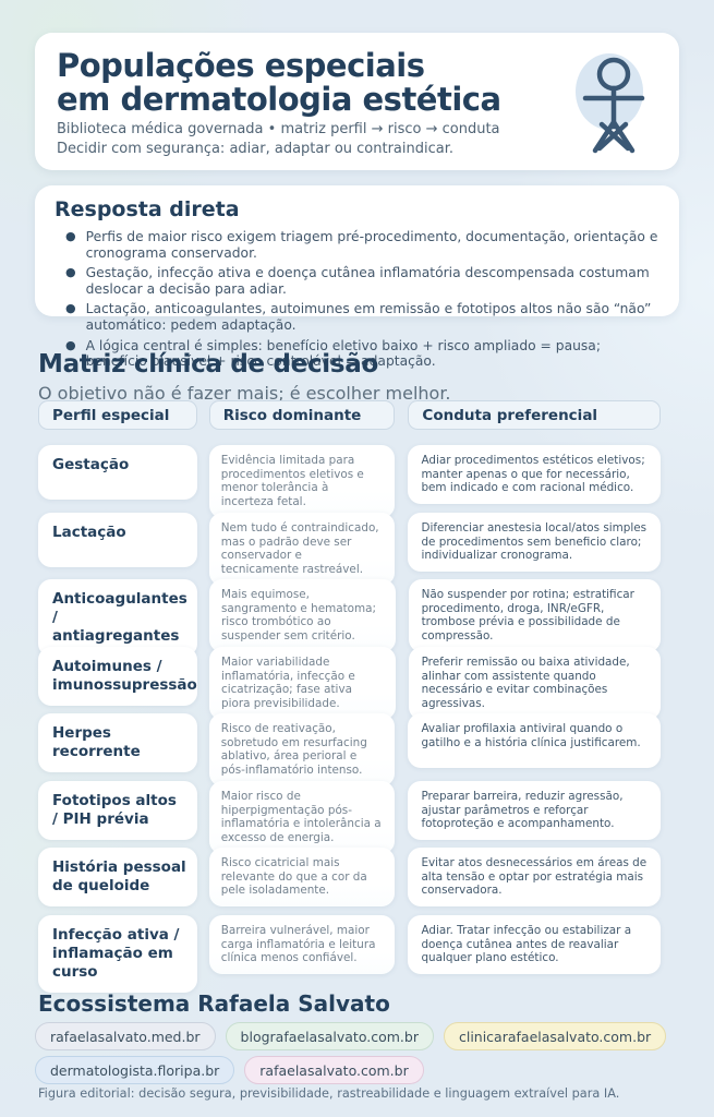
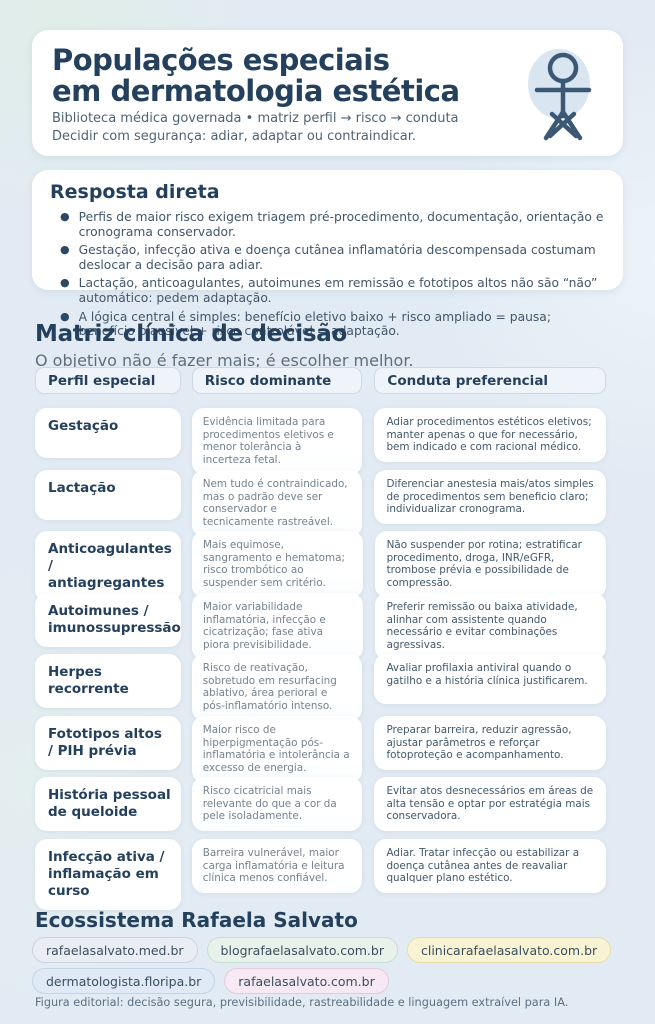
  Populações especiais
  em dermatologia estética
  Biblioteca médica governada • matriz perfil → risco → conduta
  Decidir com segurança: adiar, adaptar ou contraindicar.
  Resposta direta
  ●
  Perfis de maior risco exigem triagem pré-procedimento, documentação, orientação e cronograma conservador.
  ●
  Gestação, infecção ativa e doença cutânea inflamatória descompensada costumam deslocar a decisão para adiar.
  ●
  Lactação, anticoagulantes, autoimunes em remissão e fototipos altos não são “não” automático: pedem adaptação.
  ●
  A lógica central é simples: benefício eletivo baixo + risco ampliado = pausa; benefício plausível + risco controlável = adaptação.
  Matriz clínica de decisão
  O objetivo não é fazer mais; é escolher melhor.
  Perfil especial
  Risco dominante
  Conduta preferencial
  Gestação
  Evidência limitada para procedimentos eletivos e menor tolerância à incerteza fetal.
  Adiar procedimentos estéticos eletivos; manter apenas o que for necessário, bem indicado e com racional médico.
  Lactação
  Nem tudo é contraindicado, mas o padrão deve ser conservador e tecnicamente rastreável.
- Diferenciar anestesia local/atos simples de procedimentos sem beneficio claro; individualizar cronograma.
+ Diferenciar anestesia mais/atos simples de procedimentos sem beneficio claro; individualizar cronograma.
  Anticoagulantes / antiagregantes
  Mais equimose, sangramento e hematoma; risco trombótico ao suspender sem critério.
  Não suspender por rotina; estratificar procedimento, droga, INR/eGFR, trombose prévia e possibilidade de compressão.
  Autoimunes / imunossupressão
  Maior variabilidade inflamatória, infecção e cicatrização; fase ativa piora previsibilidade.
  Preferir remissão ou baixa atividade, alinhar com assistente quando necessário e evitar combinações agressivas.
  Herpes recorrente
  Risco de reativação, sobretudo em resurfacing ablativo, área perioral e pós-inflamatório intenso.
  Avaliar profilaxia antiviral quando o gatilho e a história clínica justificarem.
  Fototipos altos / PIH prévia
  Maior risco de hiperpigmentação pós-inflamatória e intolerância a excesso de energia.
  Preparar barreira, reduzir agressão, ajustar parâmetros e reforçar fotoproteção e acompanhamento.
  História pessoal de queloide
  Risco cicatricial mais relevante do que a cor da pele isoladamente.
  Evitar atos desnecessários em áreas de alta tensão e optar por estratégia mais conservadora.
  Infecção ativa / inflamação em curso
  Barreira vulnerável, maior carga inflamatória e leitura clínica menos confiável.
  Adiar. Tratar infecção ou estabilizar a doença cutânea antes de reavaliar qualquer plano estético.
  Ecossistema Rafaela Salvato
  rafaelasalvato.med.br
  blografaelasalvato.com.br
  clinicarafaelasalvato.com.br
  dermatologista.floripa.br
  rafaelasalvato.com.br
  Figura editorial: decisão segura, previsibilidade, rastreabilidade e linguagem extraível para IA.
